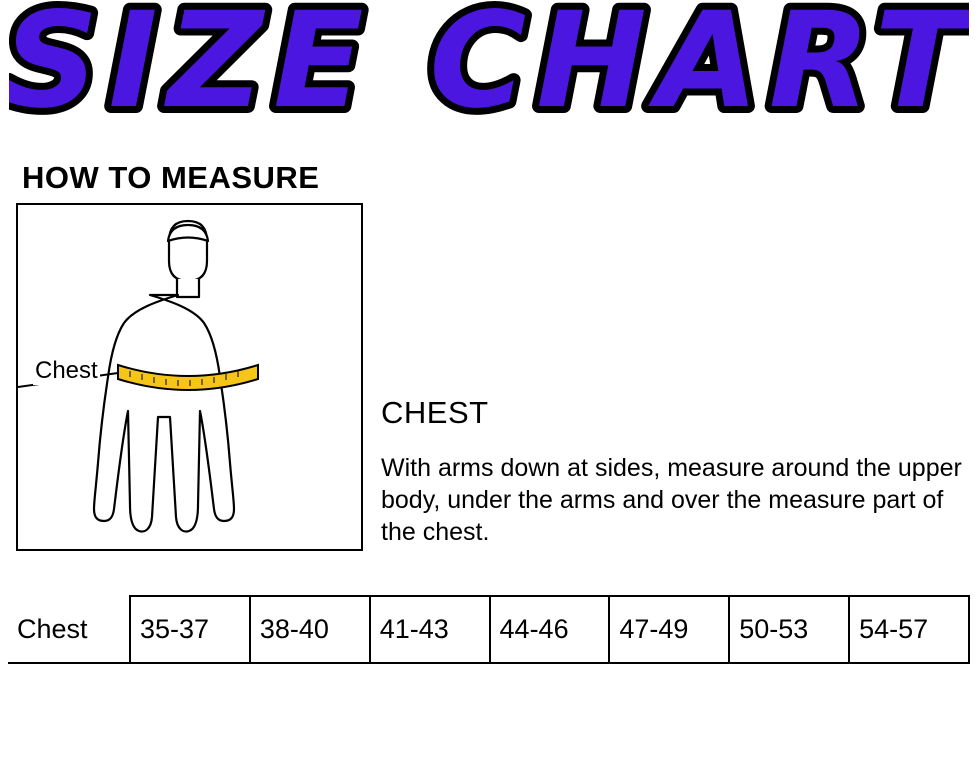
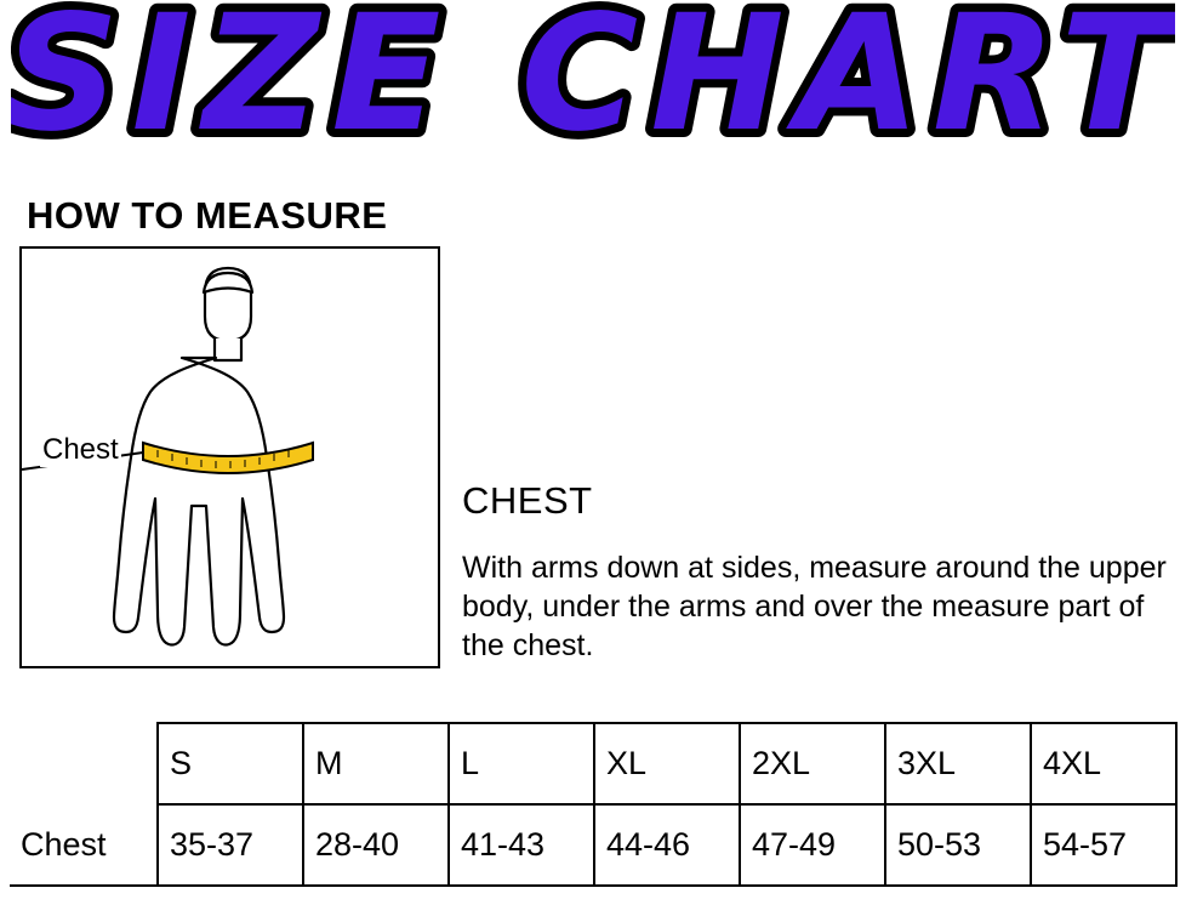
  SIZE CHART
  HOW TO MEASURE
  Chest
  CHEST
  With arms down at sides, measure around the upper body, under the arms and over the measure part of the chest.
+ 	S	M	L	XL	2XL	3XL	4XL
- Chest	35-37	38-40	41-43	44-46	47-49	50-53	54-57
+ Chest	35-37	28-40	41-43	44-46	47-49	50-53	54-57
